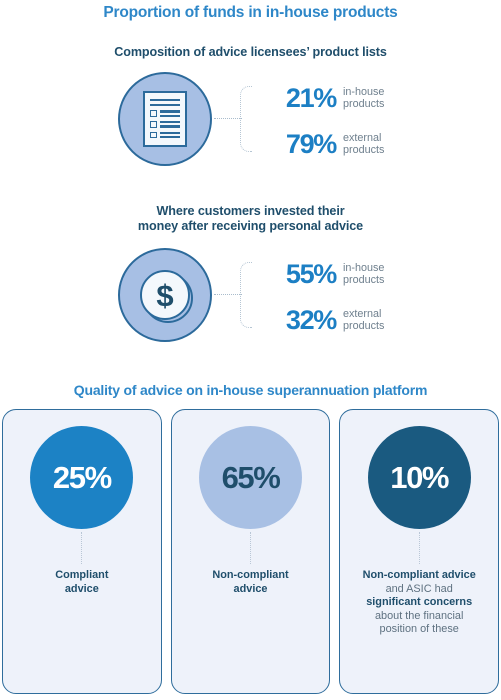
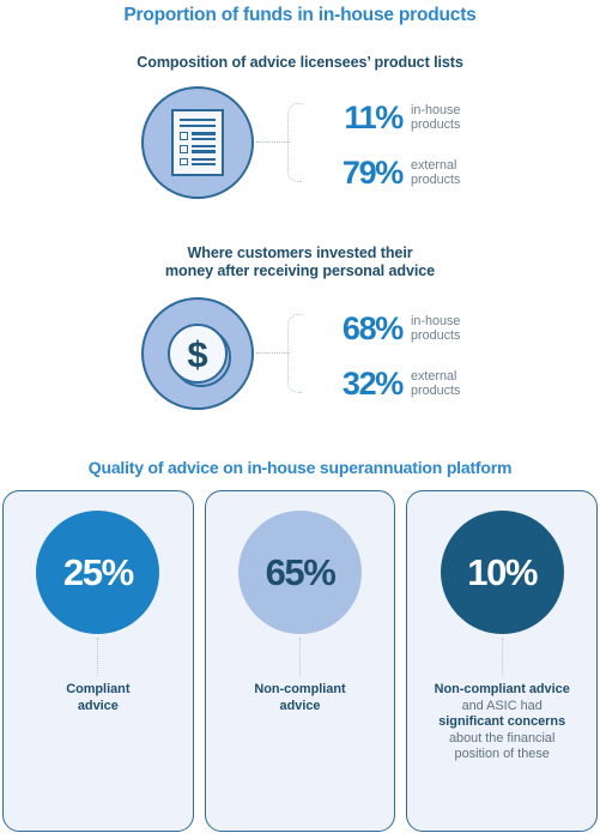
  Proportion of funds in in-house products
  Composition of advice licensees’ product lists
- 21%
+ 11%
  in-house
  products
  79%
  external
  products
  Where customers invested their
  money after receiving personal advice
  $
- 55%
+ 68%
  in-house
  products
  32%
  external
  products
  Quality of advice on in-house superannuation platform
  25%
  Compliant
  advice
  65%
  Non-compliant
  advice
  10%
  Non-compliant advice
  and ASIC had
  significant concerns
  about the financial
  position of these
